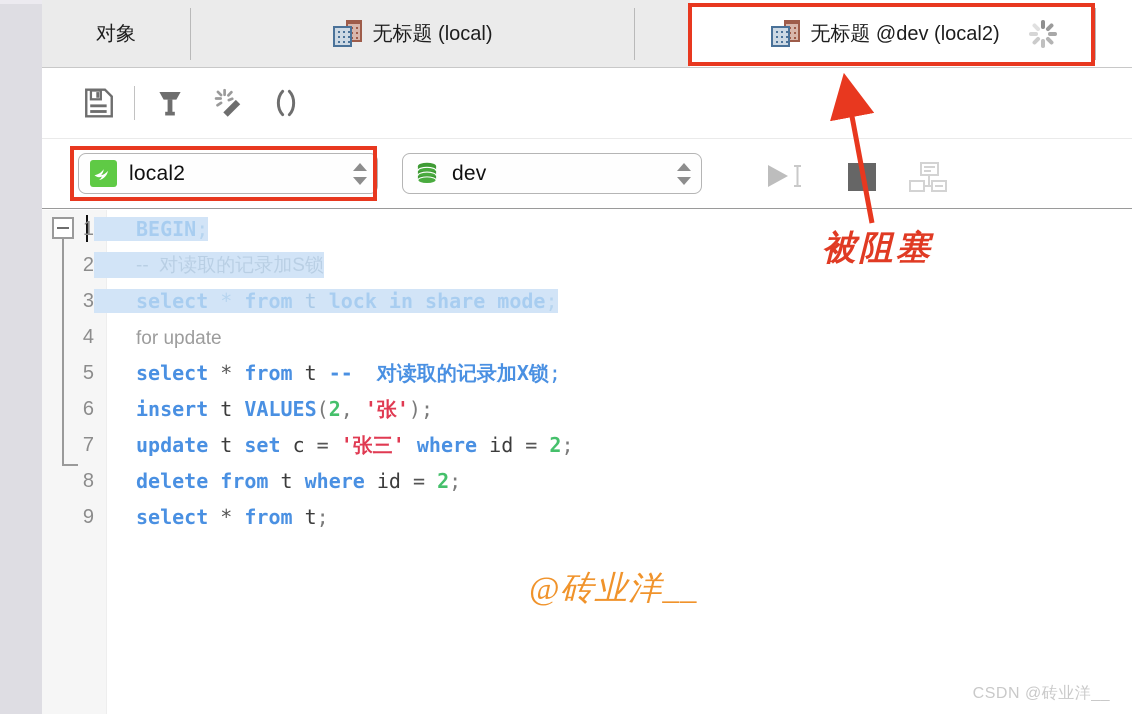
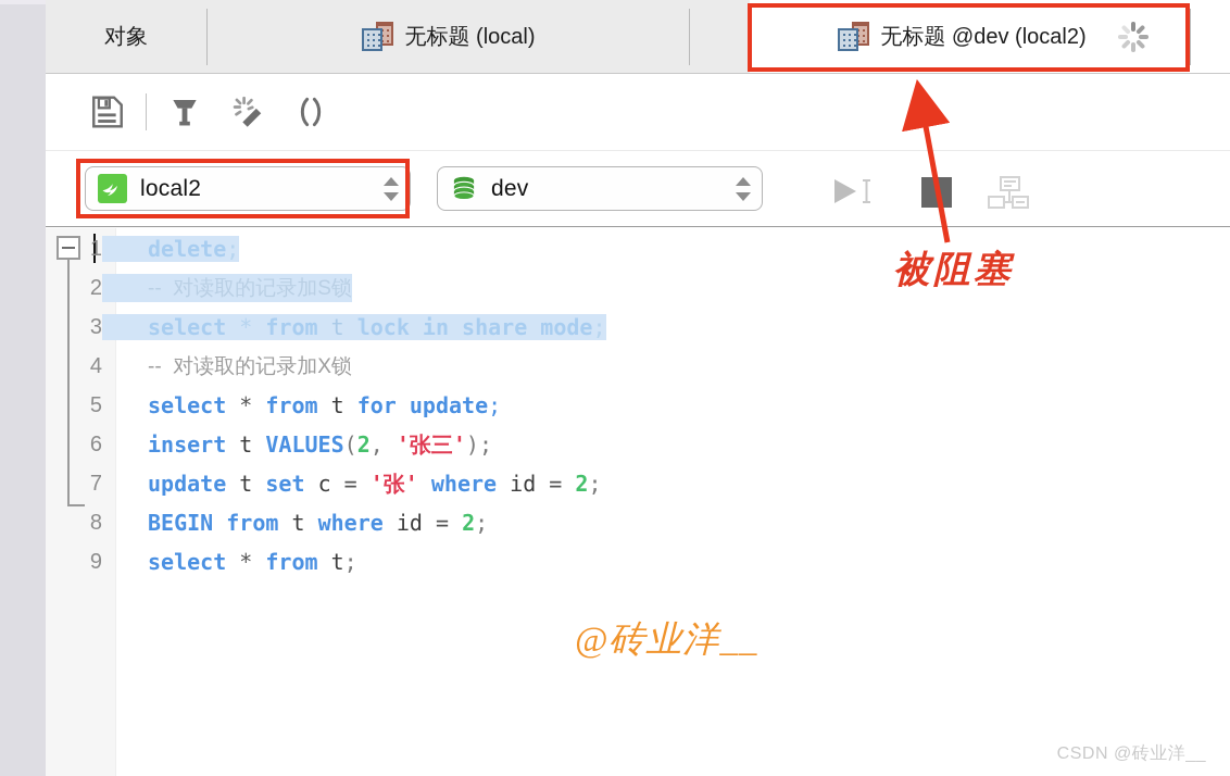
  对象
  无标题 (local)
  无标题 @dev (local2)
  local2
  dev
  1
- BEGIN;
+ delete;
  2
  -- 对读取的记录加S锁
  3
  select * from t lock in share mode;
  4
- for update
+ -- 对读取的记录加X锁
  5
- select * from t -- 对读取的记录加X锁;
+ select * from t for update;
  6
- insert t VALUES(2, '张');
+ insert t VALUES(2, '张三');
  7
- update t set c = '张三' where id = 2;
+ update t set c = '张' where id = 2;
  8
- delete from t where id = 2;
+ BEGIN from t where id = 2;
  9
  select * from t;
  @砖业洋__
  被阻塞
  CSDN @砖业洋__
